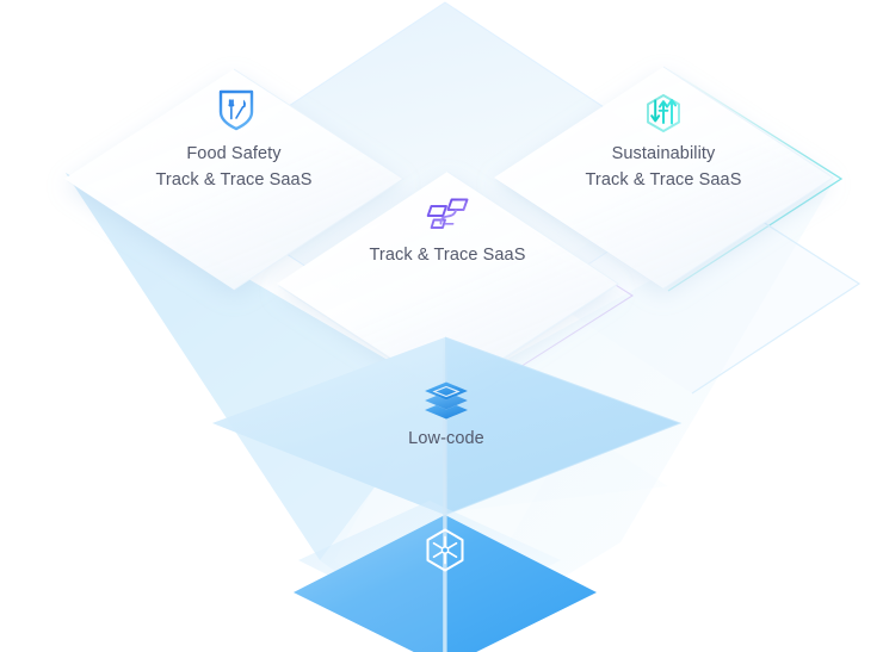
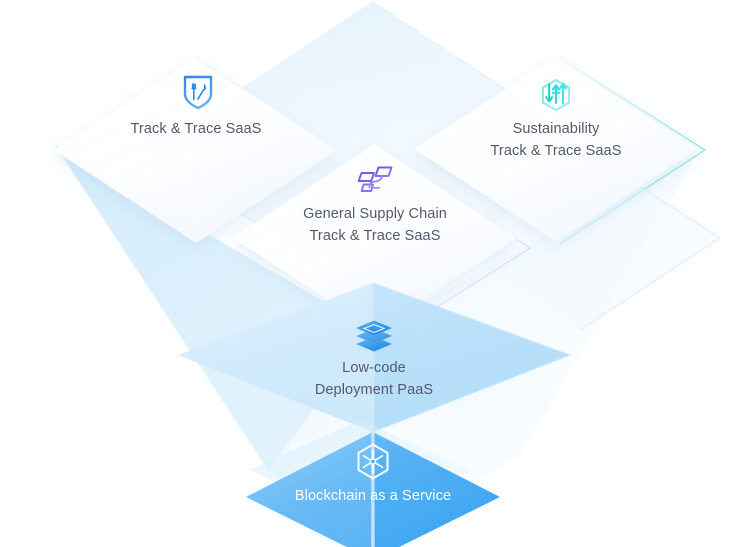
- Food Safety
  Track & Trace SaaS
  Sustainability
  Track & Trace SaaS
+ General Supply Chain
  Track & Trace SaaS
  Low-code
+ Deployment PaaS
+ Blockchain as a Service
